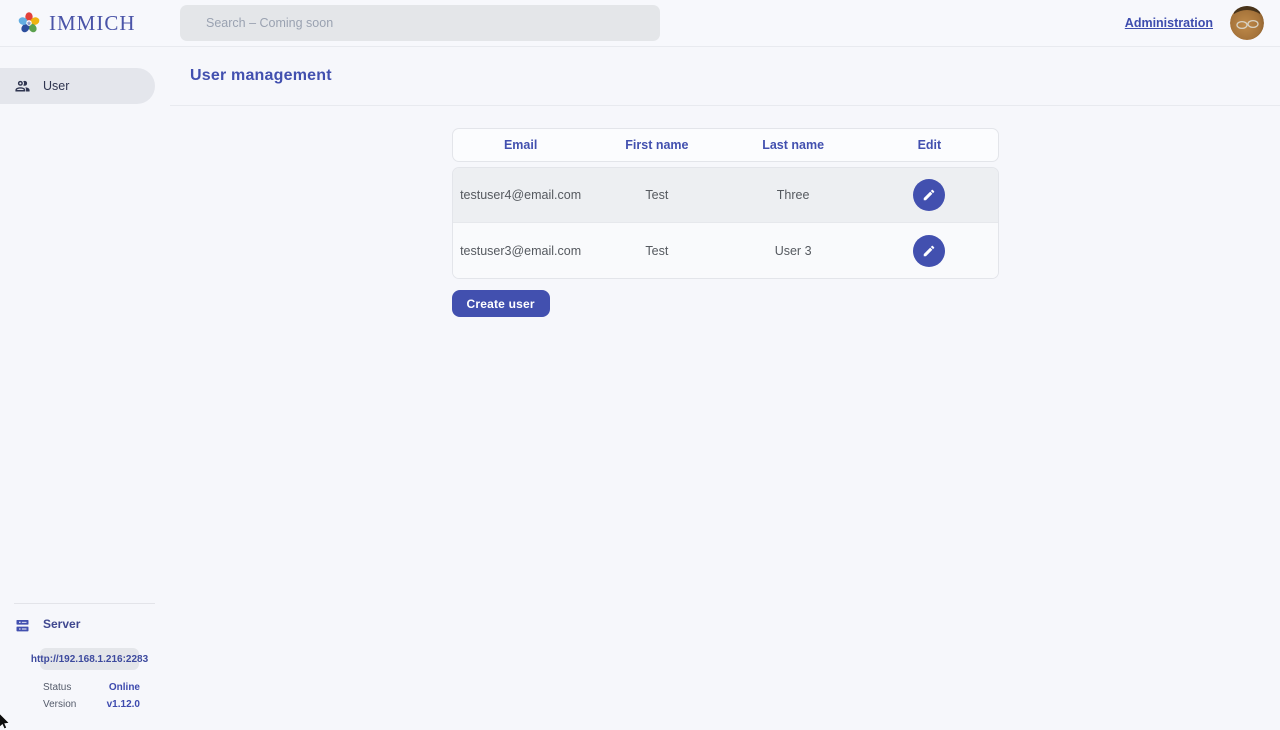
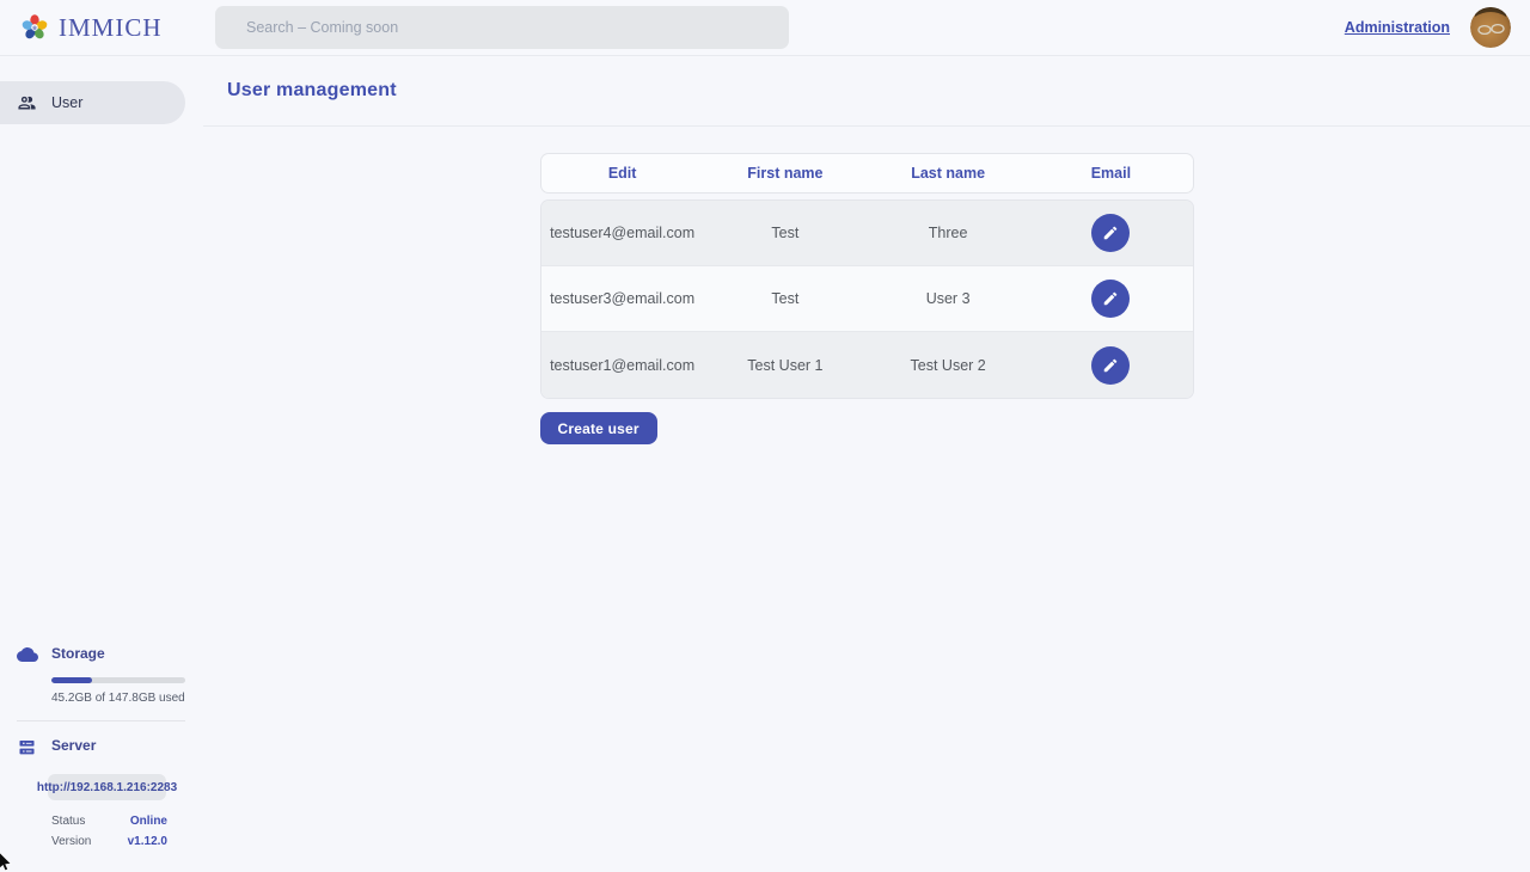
  IMMICH
  Search – Coming soon
  Administration
  User
+ Storage
+ 45.2GB of 147.8GB used
  Server
  http://192.168.1.216:2283
  Status
  Online
  Version
  v1.12.0
  User management
- Email
+ Edit
  First name
  Last name
- Edit
+ Email
  testuser4@email.com
  Test
  Three
  testuser3@email.com
  Test
  User 3
+ testuser1@email.com
+ Test User 1
+ Test User 2
  Create user
